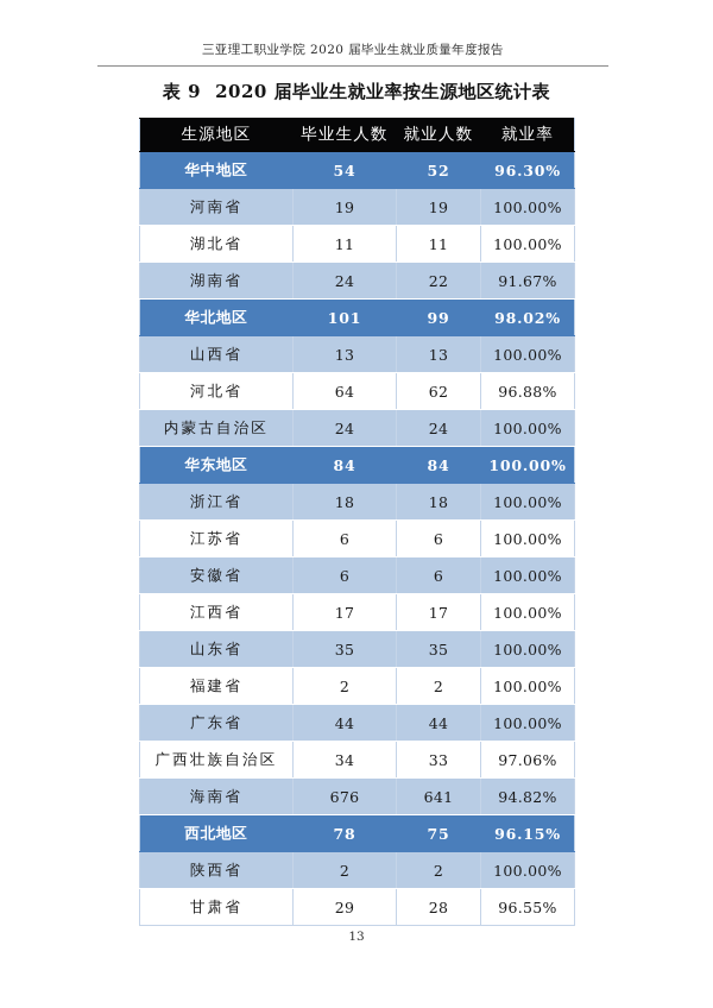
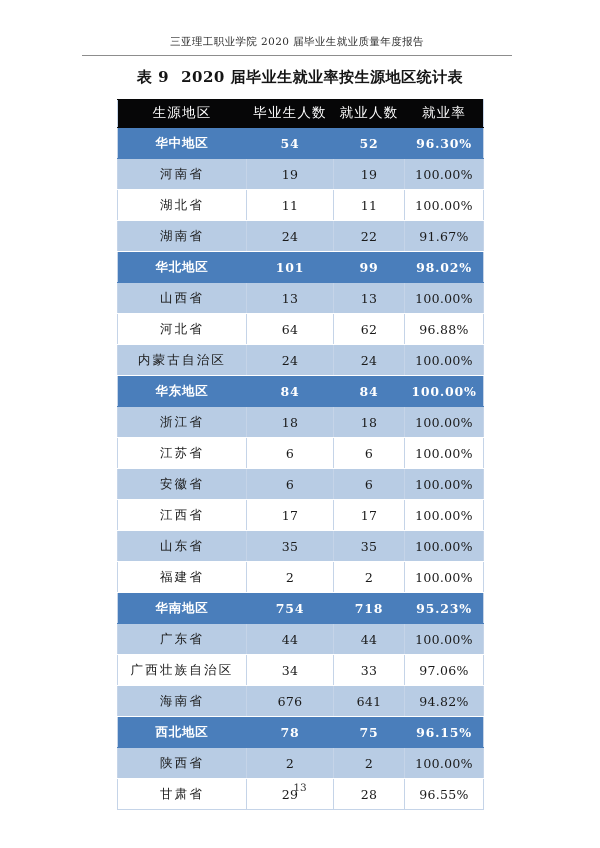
  三亚理工职业学院 2020 届毕业生就业质量年度报告
  表 9 2020 届毕业生就业率按生源地区统计表
  生源地区	毕业生人数	就业人数	就业率
  华中地区	54	52	96.30%
  河南省	19	19	100.00%
  湖北省	11	11	100.00%
  湖南省	24	22	91.67%
  华北地区	101	99	98.02%
  山西省	13	13	100.00%
  河北省	64	62	96.88%
  内蒙古自治区	24	24	100.00%
  华东地区	84	84	100.00%
  浙江省	18	18	100.00%
  江苏省	6	6	100.00%
  安徽省	6	6	100.00%
  江西省	17	17	100.00%
  山东省	35	35	100.00%
  福建省	2	2	100.00%
+ 华南地区	754	718	95.23%
  广东省	44	44	100.00%
  广西壮族自治区	34	33	97.06%
  海南省	676	641	94.82%
  西北地区	78	75	96.15%
  陕西省	2	2	100.00%
  甘肃省	29	28	96.55%
  13
